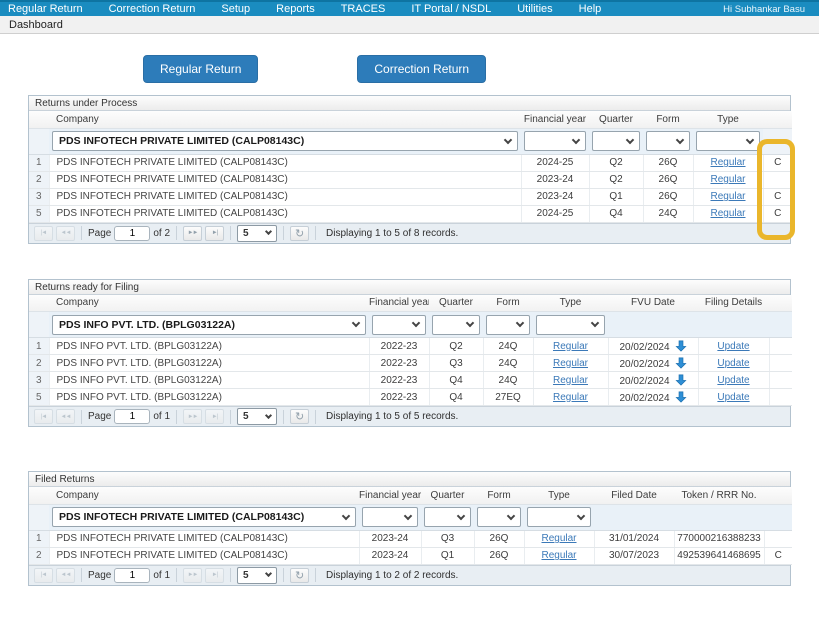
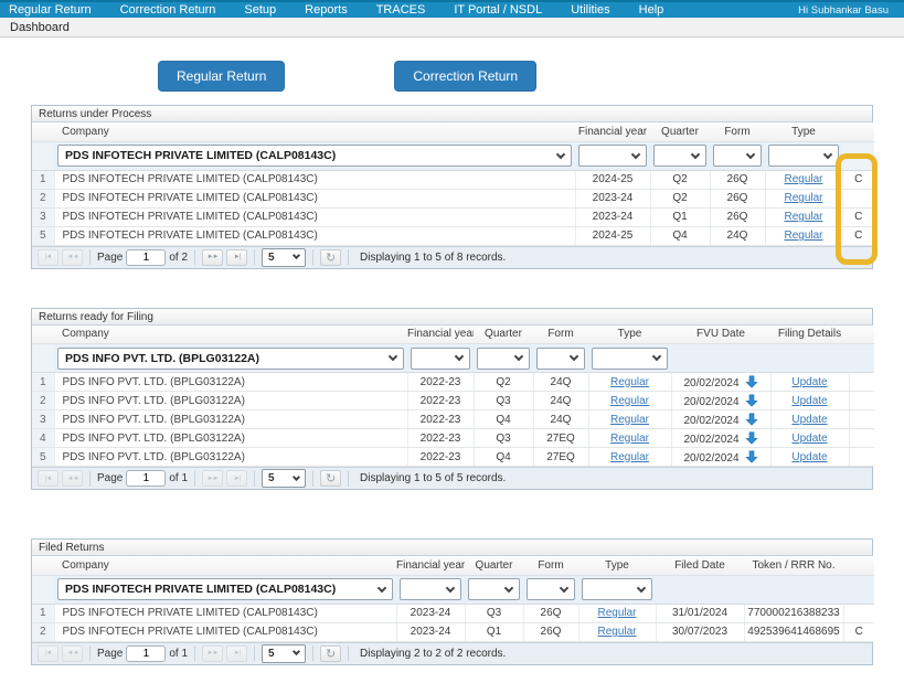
  Regular Return
  Correction Return
  Setup
  Reports
  TRACES
  IT Portal / NSDL
  Utilities
  Help
  Hi Subhankar Basu
  Dashboard
  Regular Return
  Correction Return
  Returns under Process
  	Company	Financial year	Quarter	Form	Type
  	PDS INFOTECH PRIVATE LIMITED (CALP08143C)
  1	PDS INFOTECH PRIVATE LIMITED (CALP08143C)	2024-25	Q2	26Q	Regular	C
  2	PDS INFOTECH PRIVATE LIMITED (CALP08143C)	2023-24	Q2	26Q	Regular
  3	PDS INFOTECH PRIVATE LIMITED (CALP08143C)	2023-24	Q1	26Q	Regular	C
  5	PDS INFOTECH PRIVATE LIMITED (CALP08143C)	2024-25	Q4	24Q	Regular	C
  Page
  1
  of 2
  5
  ↻
  Displaying 1 to 5 of 8 records.
  Returns ready for Filing
  	Company	Financial yea	Quarter	Form	Type	FVU Date	Filing Details
  	PDS INFO PVT. LTD. (BPLG03122A)
  1	PDS INFO PVT. LTD. (BPLG03122A)	2022-23	Q2	24Q	Regular	20/02/2024	Update
  2	PDS INFO PVT. LTD. (BPLG03122A)	2022-23	Q3	24Q	Regular	20/02/2024	Update
  3	PDS INFO PVT. LTD. (BPLG03122A)	2022-23	Q4	24Q	Regular	20/02/2024	Update
+ 4	PDS INFO PVT. LTD. (BPLG03122A)	2022-23	Q3	27EQ	Regular	20/02/2024	Update
  5	PDS INFO PVT. LTD. (BPLG03122A)	2022-23	Q4	27EQ	Regular	20/02/2024	Update
  Page
  1
  of 1
  5
  ↻
  Displaying 1 to 5 of 5 records.
  Filed Returns
  	Company	Financial year	Quarter	Form	Type	Filed Date	Token / RRR No.
  	PDS INFOTECH PRIVATE LIMITED (CALP08143C)
  1	PDS INFOTECH PRIVATE LIMITED (CALP08143C)	2023-24	Q3	26Q	Regular	31/01/2024	770000216388233
  2	PDS INFOTECH PRIVATE LIMITED (CALP08143C)	2023-24	Q1	26Q	Regular	30/07/2023	492539641468695	C
  Page
  1
  of 1
  5
  ↻
- Displaying 1 to 2 of 2 records.
+ Displaying 2 to 2 of 2 records.
